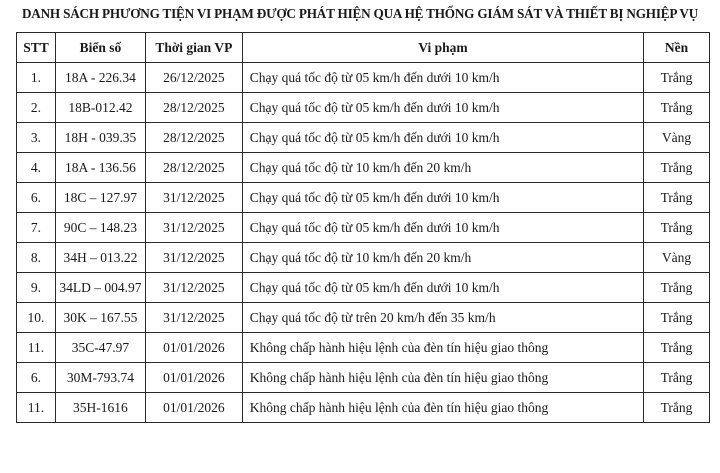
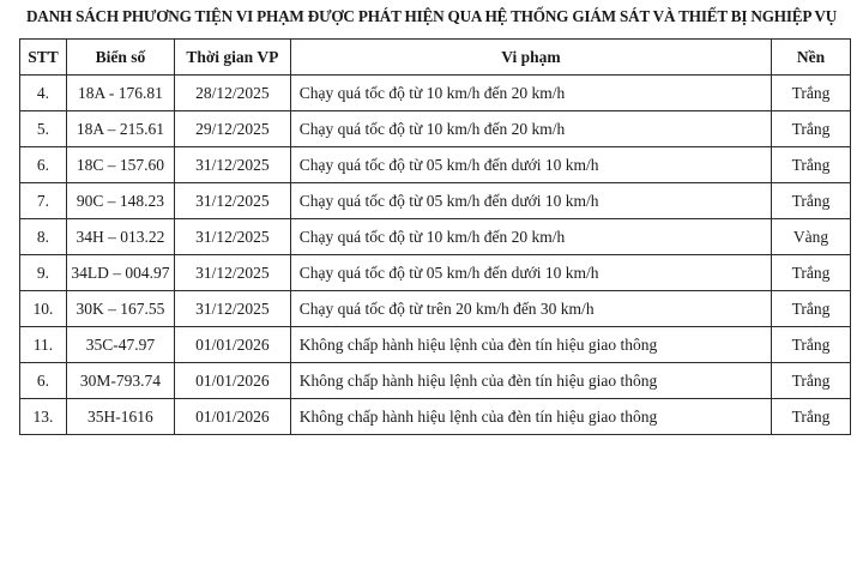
  DANH SÁCH PHƯƠNG TIỆN VI PHẠM ĐƯỢC PHÁT HIỆN QUA HỆ THỐNG GIÁM SÁT VÀ THIẾT BỊ NGHIỆP VỤ
  STT	Biển số	Thời gian VP	Vi phạm	Nền
- 1.	18A - 226.34	26/12/2025	Chạy quá tốc độ từ 05 km/h đến dưới 10 km/h	Trắng
- 2.	18B-012.42	28/12/2025	Chạy quá tốc độ từ 05 km/h đến dưới 10 km/h	Trắng
- 3.	18H - 039.35	28/12/2025	Chạy quá tốc độ từ 05 km/h đến dưới 10 km/h	Vàng
- 4.	18A - 136.56	28/12/2025	Chạy quá tốc độ từ 10 km/h đến 20 km/h	Trắng
+ 4.	18A - 176.81	28/12/2025	Chạy quá tốc độ từ 10 km/h đến 20 km/h	Trắng
+ 5.	18A – 215.61	29/12/2025	Chạy quá tốc độ từ 10 km/h đến 20 km/h	Trắng
- 6.	18C – 127.97	31/12/2025	Chạy quá tốc độ từ 05 km/h đến dưới 10 km/h	Trắng
+ 6.	18C – 157.60	31/12/2025	Chạy quá tốc độ từ 05 km/h đến dưới 10 km/h	Trắng
  7.	90C – 148.23	31/12/2025	Chạy quá tốc độ từ 05 km/h đến dưới 10 km/h	Trắng
  8.	34H – 013.22	31/12/2025	Chạy quá tốc độ từ 10 km/h đến 20 km/h	Vàng
  9.	34LD – 004.97	31/12/2025	Chạy quá tốc độ từ 05 km/h đến dưới 10 km/h	Trắng
- 10.	30K – 167.55	31/12/2025	Chạy quá tốc độ từ trên 20 km/h đến 35 km/h	Trắng
+ 10.	30K – 167.55	31/12/2025	Chạy quá tốc độ từ trên 20 km/h đến 30 km/h	Trắng
  11.	35C-47.97	01/01/2026	Không chấp hành hiệu lệnh của đèn tín hiệu giao thông	Trắng
  6.	30M-793.74	01/01/2026	Không chấp hành hiệu lệnh của đèn tín hiệu giao thông	Trắng
- 11.	35H-1616	01/01/2026	Không chấp hành hiệu lệnh của đèn tín hiệu giao thông	Trắng
+ 13.	35H-1616	01/01/2026	Không chấp hành hiệu lệnh của đèn tín hiệu giao thông	Trắng
